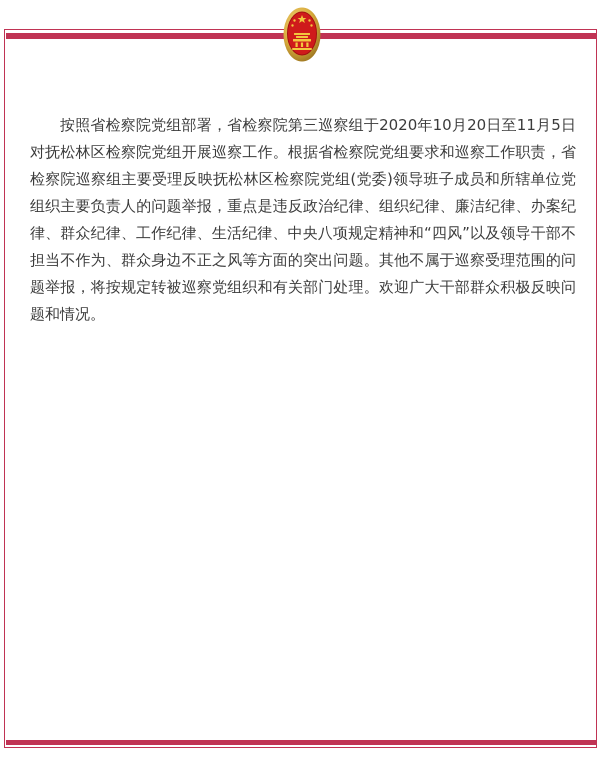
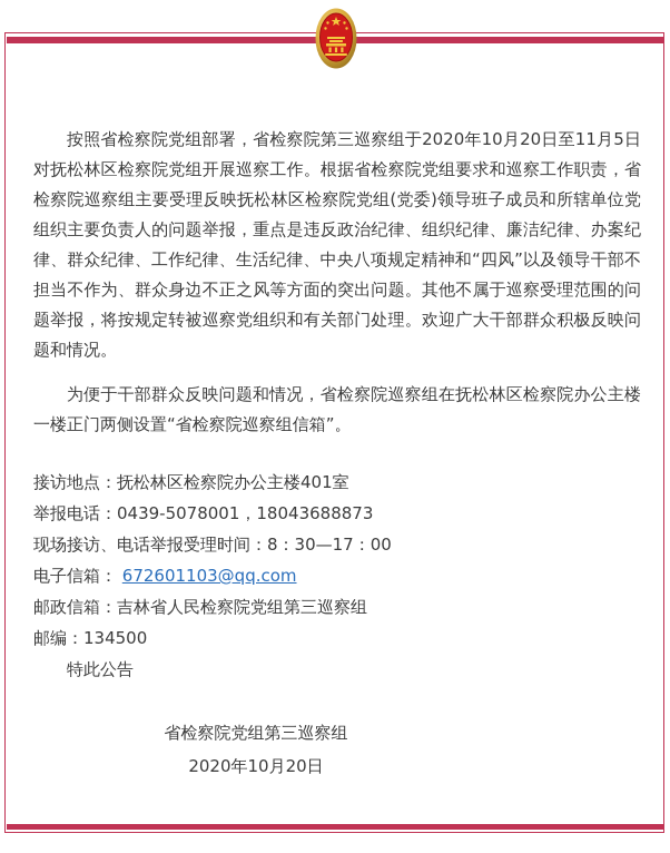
  按照省检察院党组部署，省检察院第三巡察组于2020年10月20日至11月5日对抚松林区检察院党组开展巡察工作。根据省检察院党组要求和巡察工作职责，省检察院巡察组主要受理反映抚松林区检察院党组(党委)领导班子成员和所辖单位党组织主要负责人的问题举报，重点是违反政治纪律、组织纪律、廉洁纪律、办案纪律、群众纪律、工作纪律、生活纪律、中央八项规定精神和“四风”以及领导干部不担当不作为、群众身边不正之风等方面的突出问题。其他不属于巡察受理范围的问题举报，将按规定转被巡察党组织和有关部门处理。欢迎广大干部群众积极反映问题和情况。
+ 为便于干部群众反映问题和情况，省检察院巡察组在抚松林区检察院办公主楼一楼正门两侧设置“省检察院巡察组信箱”。
+ 接访地点：抚松林区检察院办公主楼401室
+ 举报电话：0439-5078001，18043688873
+ 现场接访、电话举报受理时间：8：30—17：00
+ 电子信箱： 672601103@qq.com
+ 邮政信箱：吉林省人民检察院党组第三巡察组
+ 邮编：134500
+ 特此公告
+ 省检察院党组第三巡察组
+ 2020年10月20日
